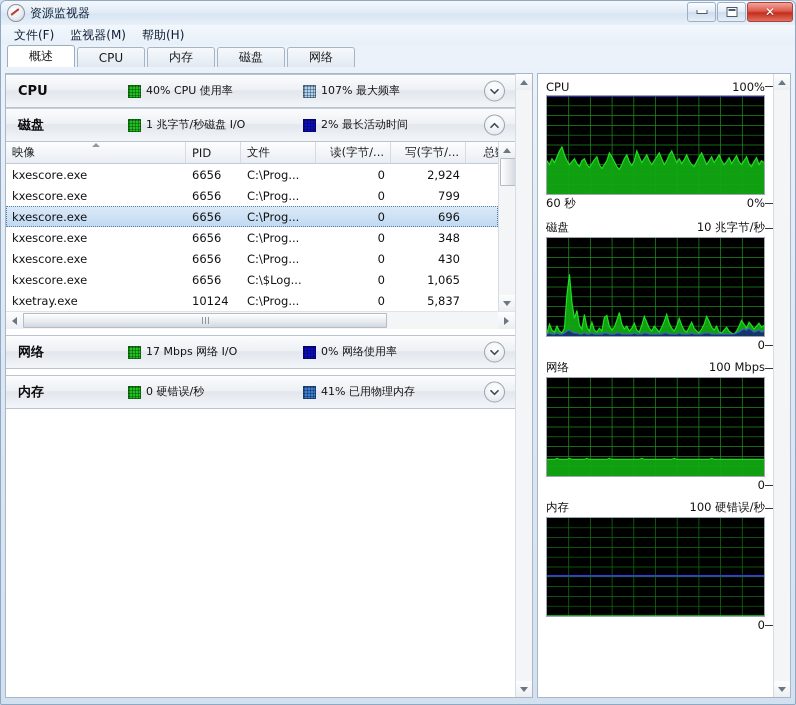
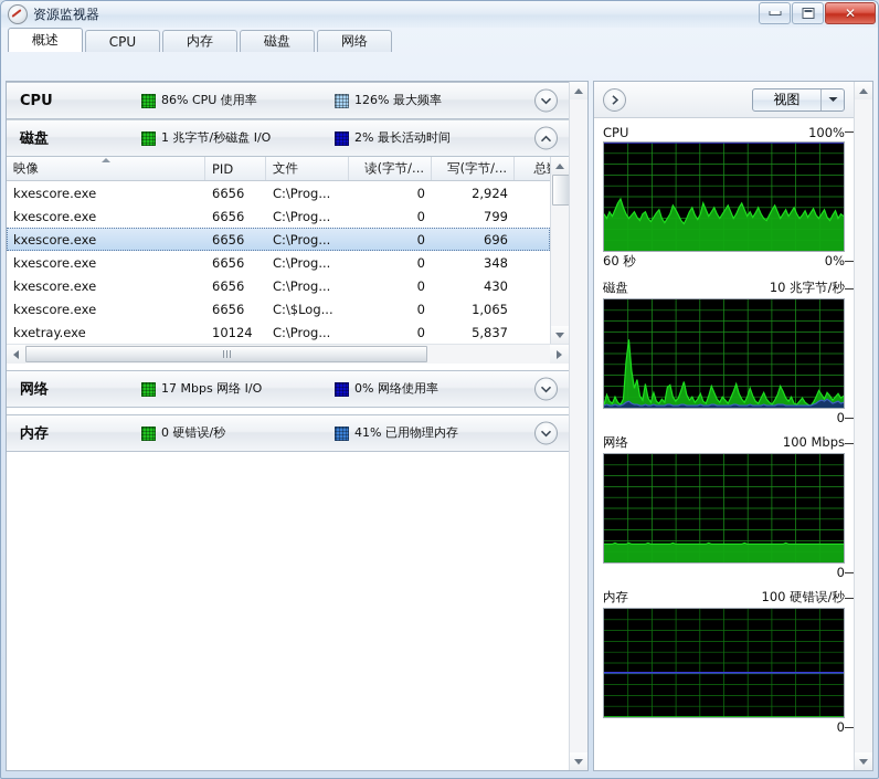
  资源监视器
  ✕
- 文件(F)
- 监视器(M)
- 帮助(H)
  概述
  CPU
  内存
  磁盘
  网络
  CPU
- 40% CPU 使用率
+ 86% CPU 使用率
- 107% 最大频率
+ 126% 最大频率
  磁盘
  1 兆字节/秒磁盘 I/O
  2% 最长活动时间
  映像
  PID
  文件
  读(字节/...
  写(字节/...
  kxescore.exe
  6656
  C:\Prog...
  0
  2,924
  kxescore.exe
  6656
  C:\Prog...
  0
  799
  kxescore.exe
  6656
  C:\Prog...
  0
  696
  kxescore.exe
  6656
  C:\Prog...
  0
  348
  kxescore.exe
  6656
  C:\Prog...
  0
  430
  kxescore.exe
  6656
  C:\$Log...
  0
  1,065
  kxetray.exe
  10124
  C:\Prog...
  0
  5,837
  网络
  17 Mbps 网络 I/O
  0% 网络使用率
  内存
  0 硬错误/秒
  41% 已用物理内存
+ 视图
  CPU
  100%
  60 秒
  0%
  磁盘
  10 兆字节/秒
  0
  网络
  100 Mbps
  0
  内存
  100 硬错误/秒
  0
